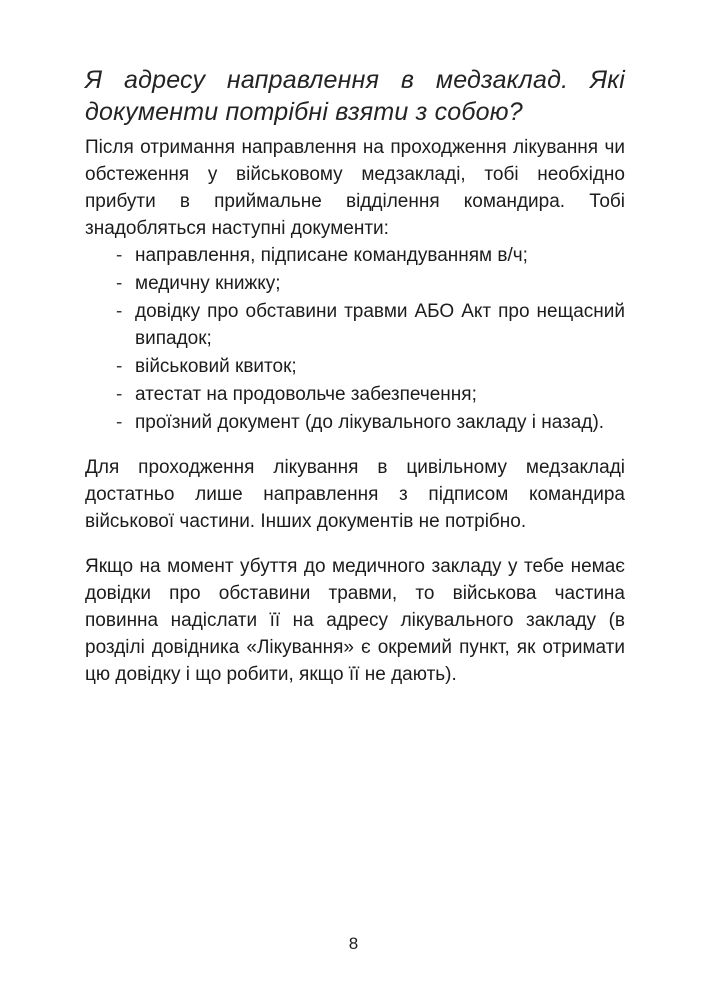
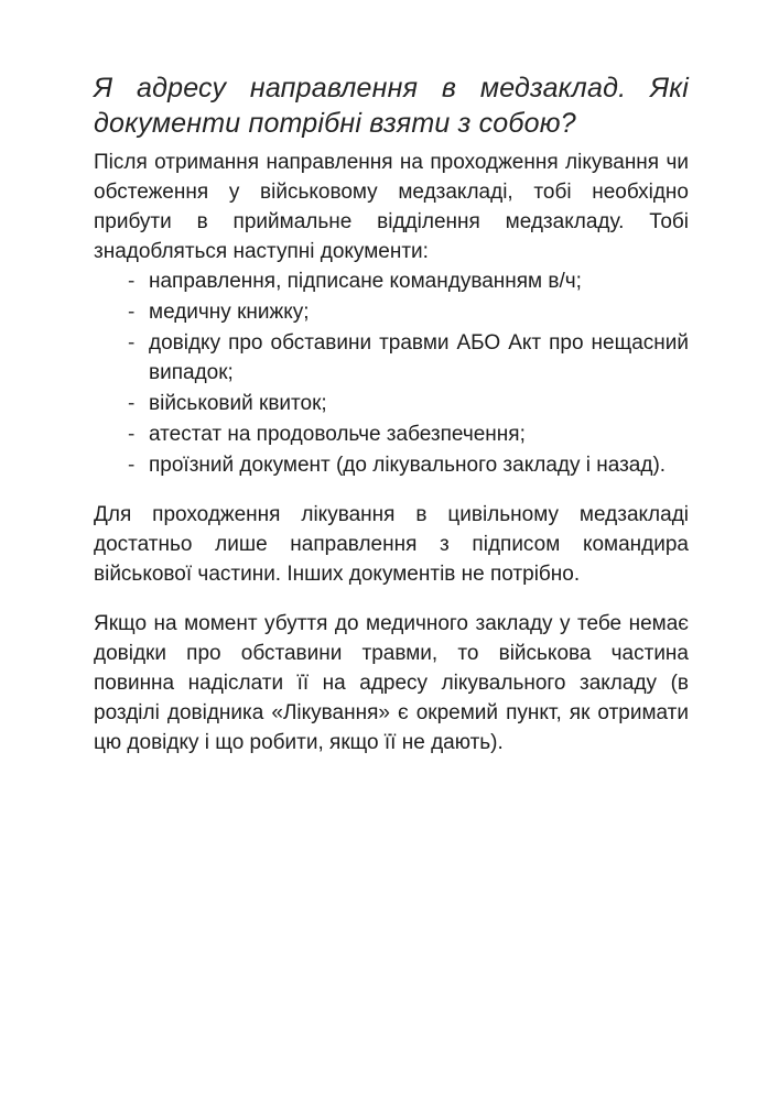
  Я адресу направлення в медзаклад. Які документи потрібні взяти з собою?
- Після отримання направлення на проходження лікування чи обстеження у військовому медзакладі, тобі необхідно прибути в приймальне відділення командира. Тобі знадобляться наступні документи:
+ Після отримання направлення на проходження лікування чи обстеження у військовому медзакладі, тобі необхідно прибути в приймальне відділення медзакладу. Тобі знадобляться наступні документи:
  -
  направлення, підписане командуванням в/ч;
  -
  медичну книжку;
  -
  довідку про обставини травми АБО Акт про нещасний випадок;
  -
  військовий квиток;
  -
  атестат на продовольче забезпечення;
  -
  проїзний документ (до лікувального закладу і назад).
  Для проходження лікування в цивільному медзакладі достатньо лише направлення з підписом командира військової частини. Інших документів не потрібно.
  Якщо на момент убуття до медичного закладу у тебе немає довідки про обставини травми, то військова частина повинна надіслати її на адресу лікувального закладу (в розділі довідника «Лікування» є окремий пункт, як отримати цю довідку і що робити, якщо її не дають).
- 8
